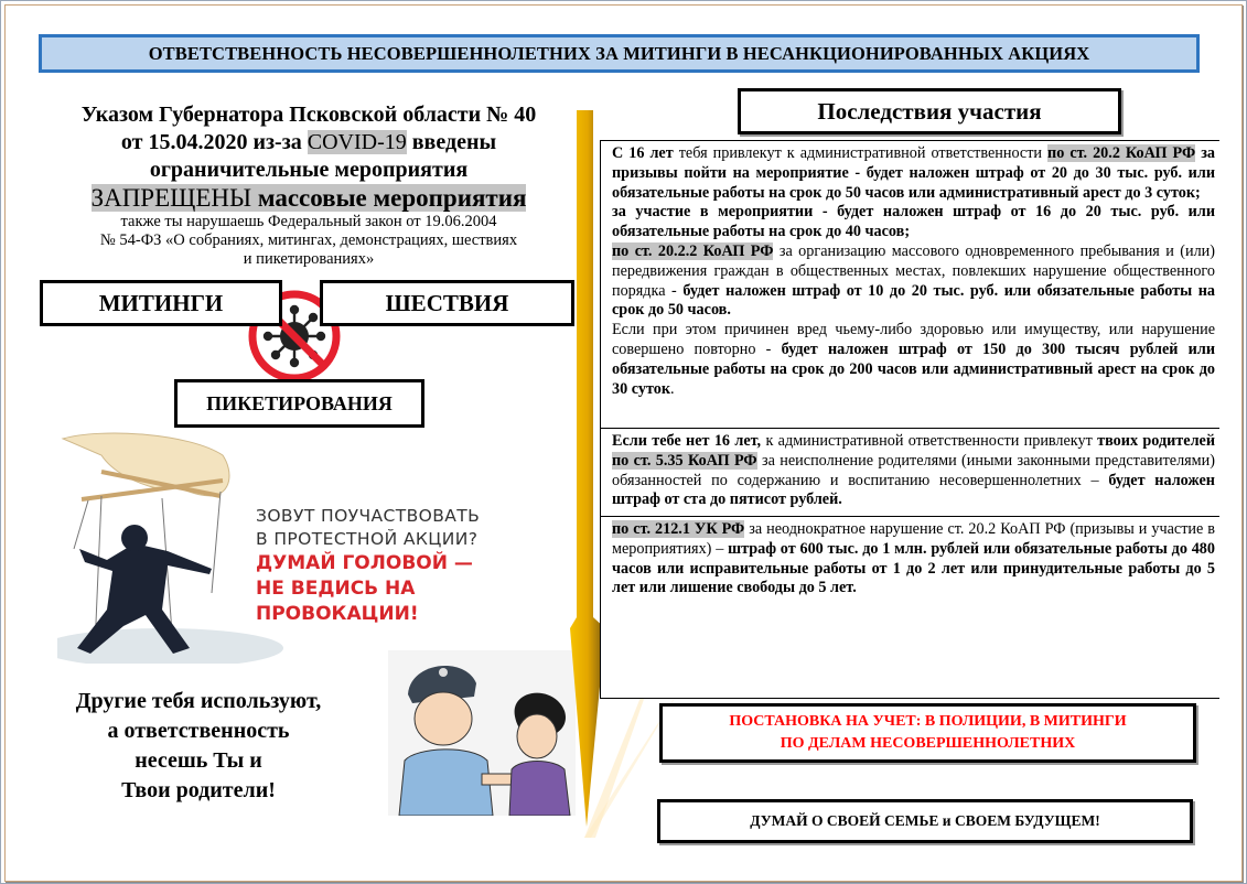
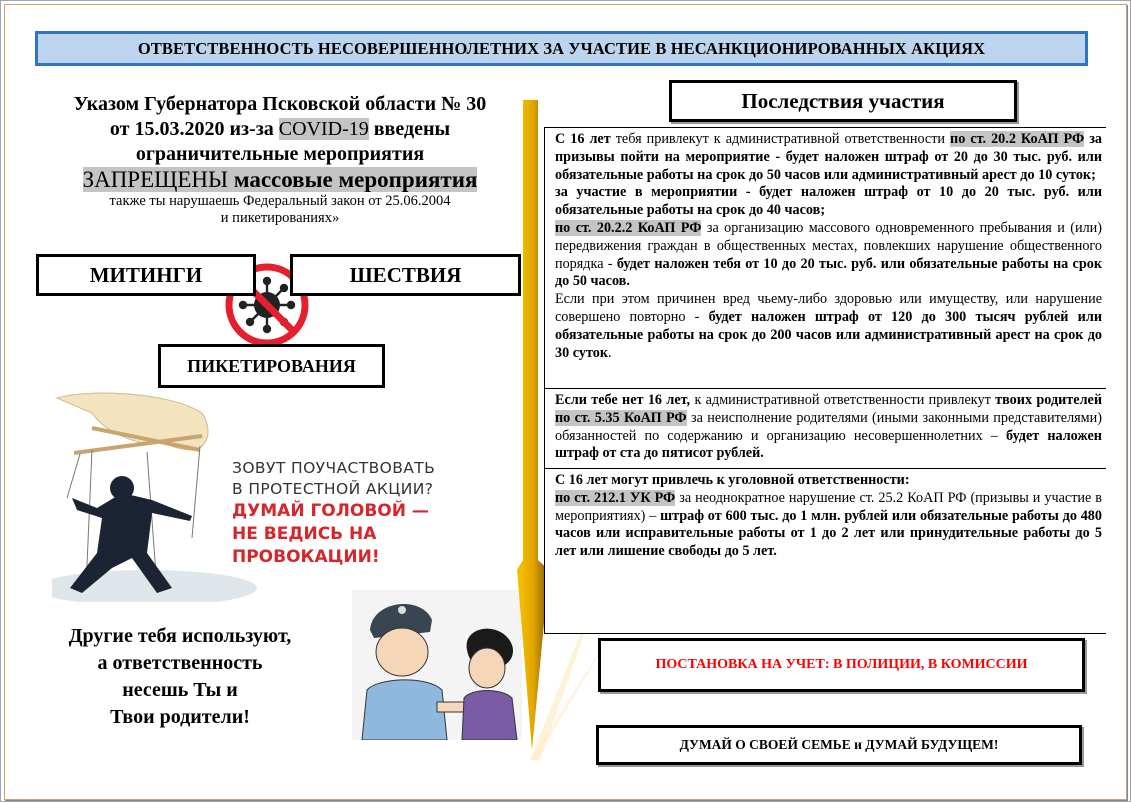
- ОТВЕТСТВЕННОСТЬ НЕСОВЕРШЕННОЛЕТНИХ ЗА МИТИНГИ В НЕСАНКЦИОНИРОВАННЫХ АКЦИЯХ
+ ОТВЕТСТВЕННОСТЬ НЕСОВЕРШЕННОЛЕТНИХ ЗА УЧАСТИЕ В НЕСАНКЦИОНИРОВАННЫХ АКЦИЯХ
- Указом Губернатора Псковской области № 40
+ Указом Губернатора Псковской области № 30
- от 15.04.2020 из-за COVID-19 введены
+ от 15.03.2020 из-за COVID-19 введены
  ограничительные мероприятия
  ЗАПРЕЩЕНЫ массовые мероприятия
- также ты нарушаешь Федеральный закон от 19.06.2004
+ также ты нарушаешь Федеральный закон от 25.06.2004
- № 54-ФЗ «О собраниях, митингах, демонстрациях, шествиях
  и пикетированиях»
  МИТИНГИ
  ШЕСТВИЯ
  ПИКЕТИРОВАНИЯ
  ЗОВУТ ПОУЧАСТВОВАТЬ
  В ПРОТЕСТНОЙ АКЦИИ?
  ДУМАЙ ГОЛОВОЙ —
  НЕ ВЕДИСЬ НА
  ПРОВОКАЦИИ!
  Другие тебя используют,
  а ответственность
  несешь Ты и
  Твои родители!
  Последствия участия
- С 16 лет тебя привлекут к административной ответственности по ст. 20.2 КоАП РФ за призывы пойти на мероприятие - будет наложен штраф от 20 до 30 тыс. руб. или обязательные работы на срок до 50 часов или административный арест до 3 суток;
+ С 16 лет тебя привлекут к административной ответственности по ст. 20.2 КоАП РФ за призывы пойти на мероприятие - будет наложен штраф от 20 до 30 тыс. руб. или обязательные работы на срок до 50 часов или административный арест до 10 суток;
- за участие в мероприятии - будет наложен штраф от 16 до 20 тыс. руб. или обязательные работы на срок до 40 часов;
+ за участие в мероприятии - будет наложен штраф от 10 до 20 тыс. руб. или обязательные работы на срок до 40 часов;
- по ст. 20.2.2 КоАП РФ за организацию массового одновременного пребывания и (или) передвижения граждан в общественных местах, повлекших нарушение общественного порядка - будет наложен штраф от 10 до 20 тыс. руб. или обязательные работы на срок до 50 часов.
+ по ст. 20.2.2 КоАП РФ за организацию массового одновременного пребывания и (или) передвижения граждан в общественных местах, повлекших нарушение общественного порядка - будет наложен тебя от 10 до 20 тыс. руб. или обязательные работы на срок до 50 часов.
- Если при этом причинен вред чьему-либо здоровью или имуществу, или нарушение совершено повторно - будет наложен штраф от 150 до 300 тысяч рублей или обязательные работы на срок до 200 часов или административный арест на срок до 30 суток.
+ Если при этом причинен вред чьему-либо здоровью или имуществу, или нарушение совершено повторно - будет наложен штраф от 120 до 300 тысяч рублей или обязательные работы на срок до 200 часов или административный арест на срок до 30 суток.
- Если тебе нет 16 лет, к административной ответственности привлекут твоих родителей по ст. 5.35 КоАП РФ за неисполнение родителями (иными законными представителями) обязанностей по содержанию и воспитанию несовершеннолетних – будет наложен штраф от ста до пятисот рублей.
+ Если тебе нет 16 лет, к административной ответственности привлекут твоих родителей по ст. 5.35 КоАП РФ за неисполнение родителями (иными законными представителями) обязанностей по содержанию и организацию несовершеннолетних – будет наложен штраф от ста до пятисот рублей.
+ С 16 лет могут привлечь к уголовной ответственности:
- по ст. 212.1 УК РФ за неоднократное нарушение ст. 20.2 КоАП РФ (призывы и участие в мероприятиях) – штраф от 600 тыс. до 1 млн. рублей или обязательные работы до 480 часов или исправительные работы от 1 до 2 лет или принудительные работы до 5 лет или лишение свободы до 5 лет.
+ по ст. 212.1 УК РФ за неоднократное нарушение ст. 25.2 КоАП РФ (призывы и участие в мероприятиях) – штраф от 600 тыс. до 1 млн. рублей или обязательные работы до 480 часов или исправительные работы от 1 до 2 лет или принудительные работы до 5 лет или лишение свободы до 5 лет.
- ПОСТАНОВКА НА УЧЕТ: В ПОЛИЦИИ, В МИТИНГИ
+ ПОСТАНОВКА НА УЧЕТ: В ПОЛИЦИИ, В КОМИССИИ
- ПО ДЕЛАМ НЕСОВЕРШЕННОЛЕТНИХ
- ДУМАЙ О СВОЕЙ СЕМЬЕ и СВОЕМ БУДУЩЕМ!
+ ДУМАЙ О СВОЕЙ СЕМЬЕ и ДУМАЙ БУДУЩЕМ!
